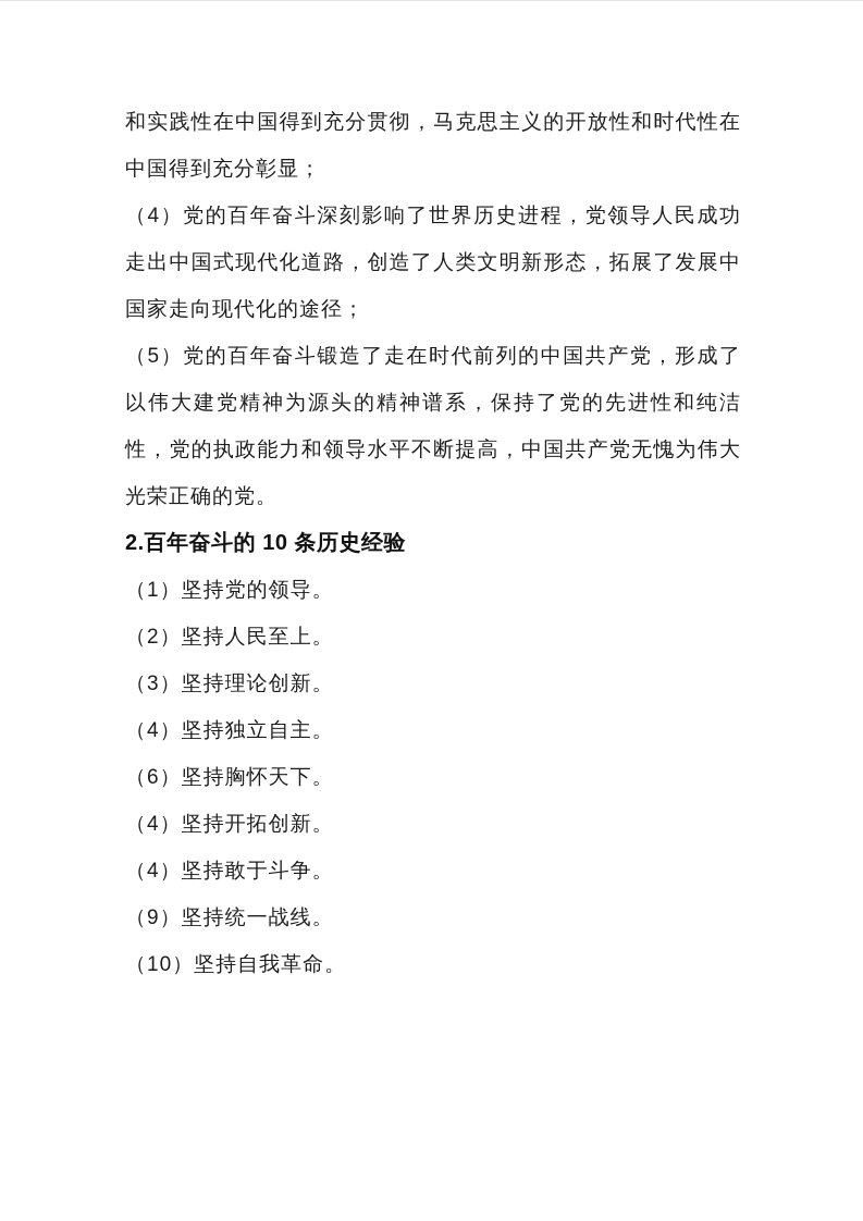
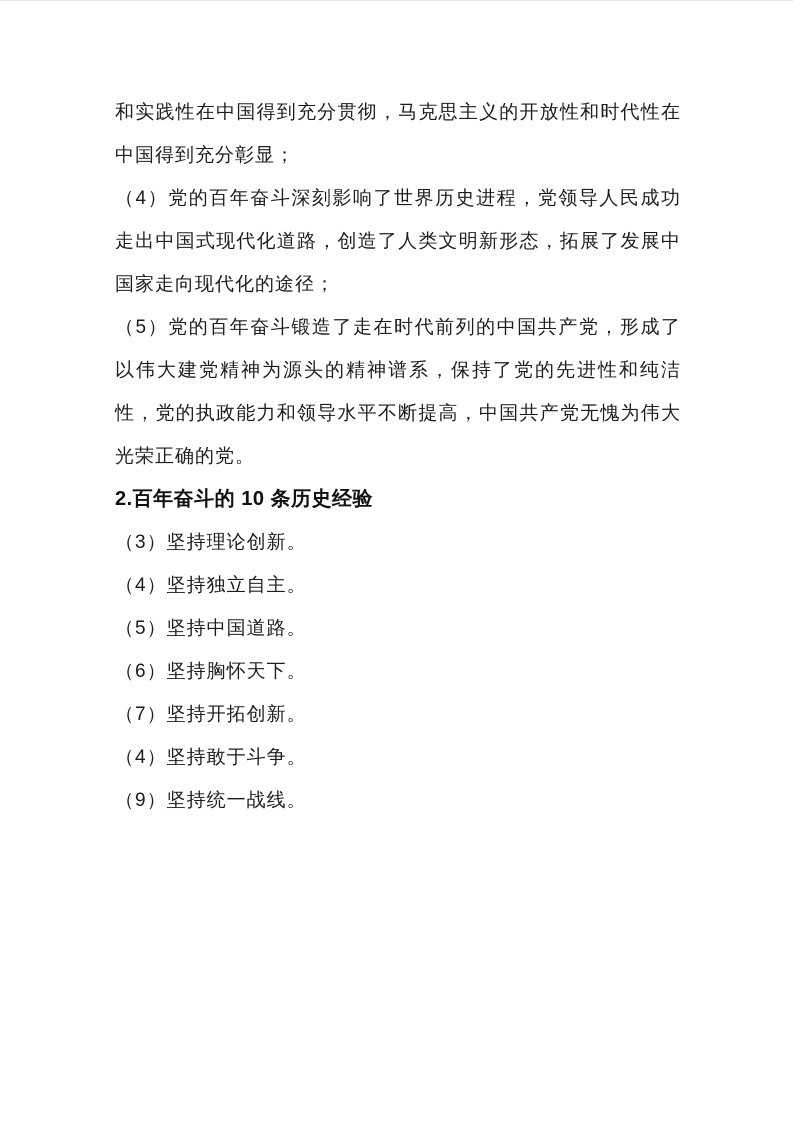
  和实践性在中国得到充分贯彻，马克思主义的开放性和时代性在中国得到充分彰显；
  （4）党的百年奋斗深刻影响了世界历史进程，党领导人民成功走出中国式现代化道路，创造了人类文明新形态，拓展了发展中国家走向现代化的途径；
  （5）党的百年奋斗锻造了走在时代前列的中国共产党，形成了以伟大建党精神为源头的精神谱系，保持了党的先进性和纯洁性，党的执政能力和领导水平不断提高，中国共产党无愧为伟大光荣正确的党。
  2.百年奋斗的 10 条历史经验
- （1）坚持党的领导。
- （2）坚持人民至上。
  （3）坚持理论创新。
  （4）坚持独立自主。
+ （5）坚持中国道路。
  （6）坚持胸怀天下。
- （4）坚持开拓创新。
+ （7）坚持开拓创新。
  （4）坚持敢于斗争。
  （9）坚持统一战线。
- （10）坚持自我革命。
